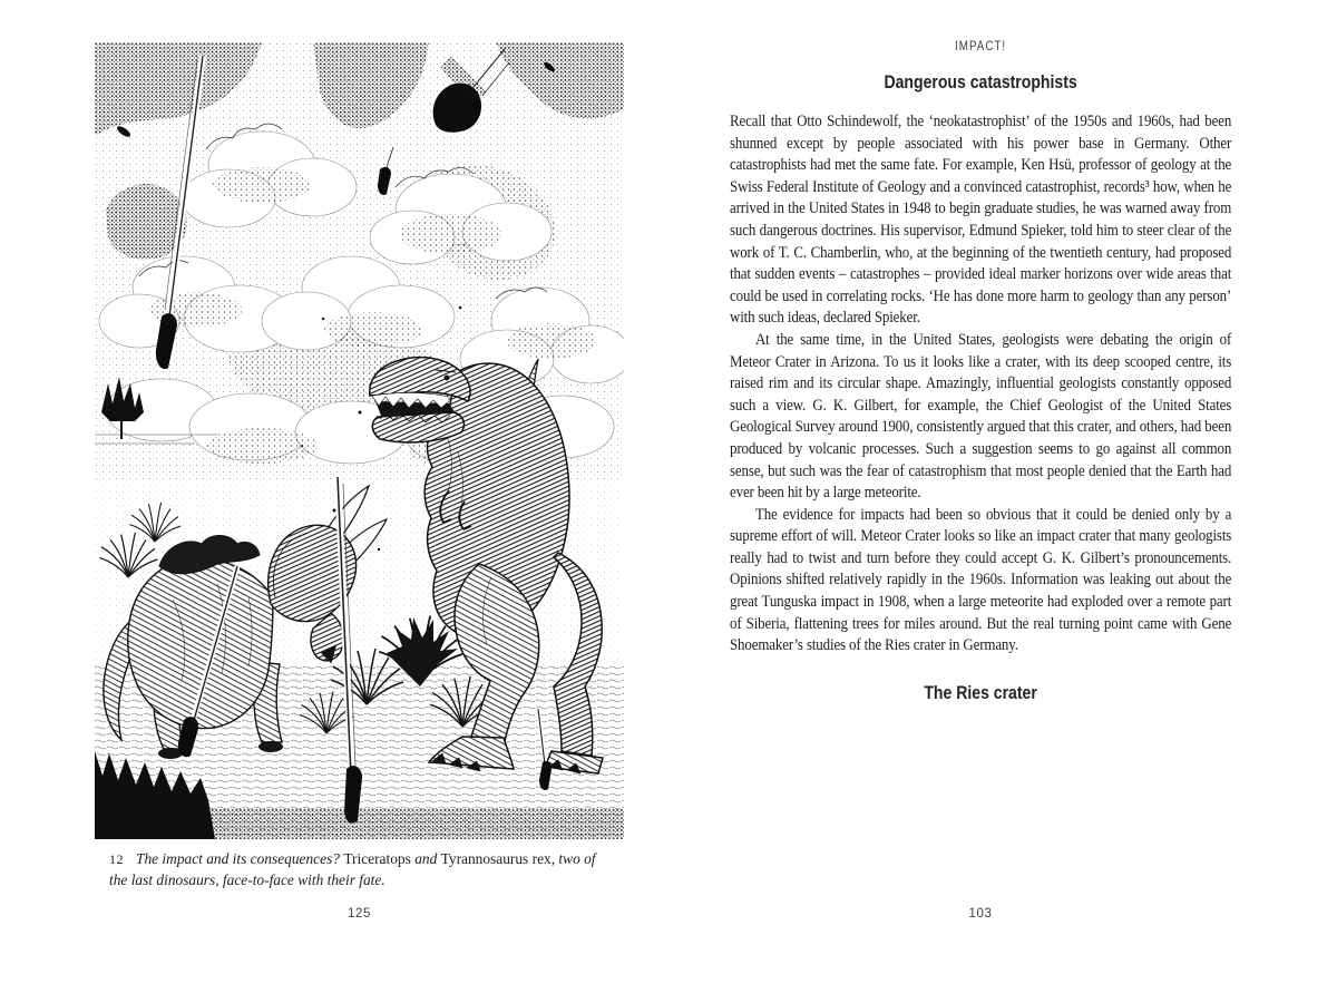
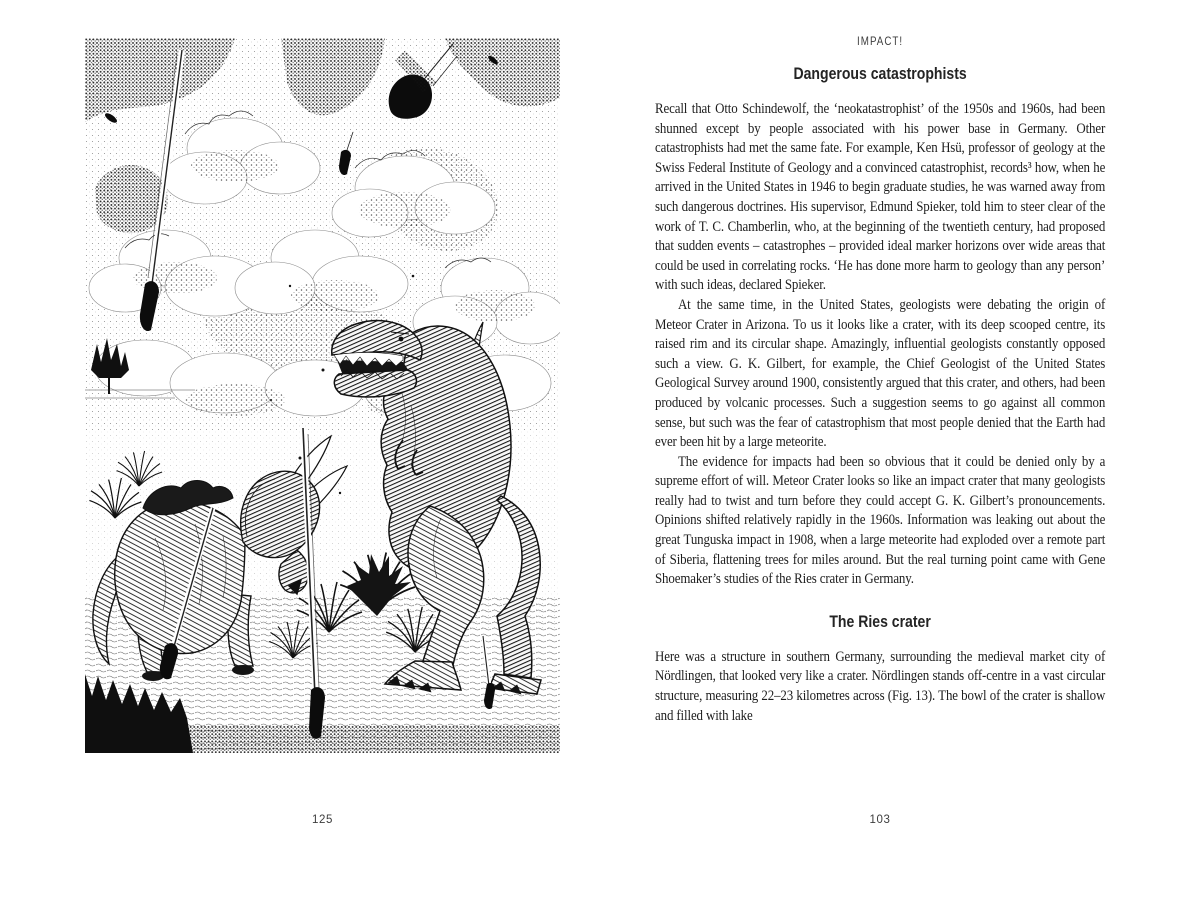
- 12 The impact and its consequences? Triceratops and Tyrannosaurus rex, two of the last dinosaurs, face-to-face with their fate.
  125
  IMPACT!
  Dangerous catastrophists
- Recall that Otto Schindewolf, the ‘neokatastrophist’ of the 1950s and 1960s, had been shunned except by people associated with his power base in Germany. Other catastrophists had met the same fate. For example, Ken Hsü, professor of geology at the Swiss Federal Institute of Geology and a convinced catastrophist, records³ how, when he arrived in the United States in 1948 to begin graduate studies, he was warned away from such dangerous doctrines. His supervisor, Edmund Spieker, told him to steer clear of the work of T. C. Chamberlin, who, at the beginning of the twentieth century, had proposed that sudden events – catastrophes – provided ideal marker horizons over wide areas that could be used in correlating rocks. ‘He has done more harm to geology than any person’ with such ideas, declared Spieker.
+ Recall that Otto Schindewolf, the ‘neokatastrophist’ of the 1950s and 1960s, had been shunned except by people associated with his power base in Germany. Other catastrophists had met the same fate. For example, Ken Hsü, professor of geology at the Swiss Federal Institute of Geology and a convinced catastrophist, records³ how, when he arrived in the United States in 1946 to begin graduate studies, he was warned away from such dangerous doctrines. His supervisor, Edmund Spieker, told him to steer clear of the work of T. C. Chamberlin, who, at the beginning of the twentieth century, had proposed that sudden events – catastrophes – provided ideal marker horizons over wide areas that could be used in correlating rocks. ‘He has done more harm to geology than any person’ with such ideas, declared Spieker.
  At the same time, in the United States, geologists were debating the origin of Meteor Crater in Arizona. To us it looks like a crater, with its deep scooped centre, its raised rim and its circular shape. Amazingly, influential geologists constantly opposed such a view. G. K. Gilbert, for example, the Chief Geologist of the United States Geological Survey around 1900, consistently argued that this crater, and others, had been produced by volcanic processes. Such a suggestion seems to go against all common sense, but such was the fear of catastrophism that most people denied that the Earth had ever been hit by a large meteorite.
  The evidence for impacts had been so obvious that it could be denied only by a supreme effort of will. Meteor Crater looks so like an impact crater that many geologists really had to twist and turn before they could accept G. K. Gilbert’s pronouncements. Opinions shifted relatively rapidly in the 1960s. Information was leaking out about the great Tunguska impact in 1908, when a large meteorite had exploded over a remote part of Siberia, flattening trees for miles around. But the real turning point came with Gene Shoemaker’s studies of the Ries crater in Germany.
  The Ries crater
+ Here was a structure in southern Germany, surrounding the medieval market city of Nördlingen, that looked very like a crater. Nördlingen stands off-centre in a vast circular structure, measuring 22–23 kilometres across (Fig. 13). The bowl of the crater is shallow and filled with lake
  103
